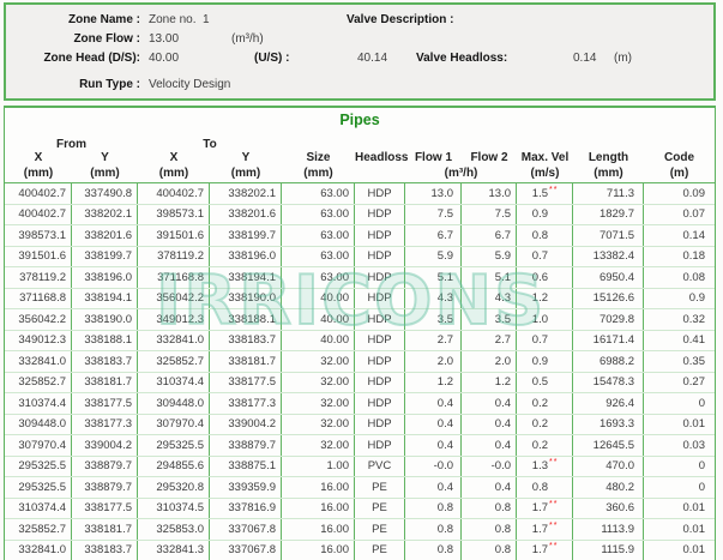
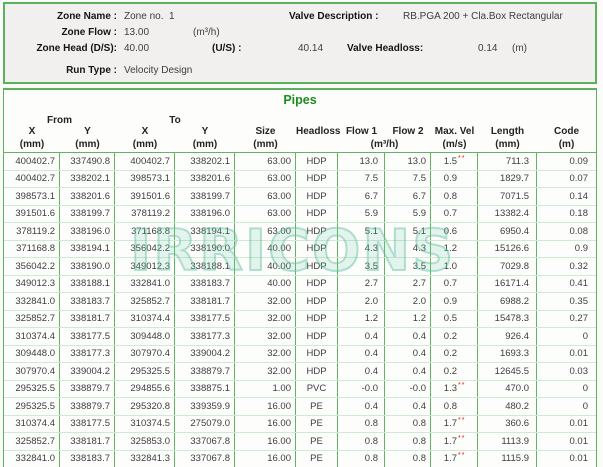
  Zone Name :
  Zone no. 1
  Valve Description :
+ RB.PGA 200 + Cla.Box Rectangular
  Zone Flow :
  13.00
  (m³/h)
  Zone Head (D/S):
  40.00
  (U/S) :
  40.14
  Valve Headloss:
  0.14
  (m)
  Run Type :
  Velocity Design
  Pipes
  From
  To
  X
  Y
  X
  Y
  Size
  Headloss
  Flow 1
  Flow 2
  Max. Vel
  Length
  Code
  (mm)
  (mm)
  (mm)
  (mm)
  (mm)
  (m³/h)
  (m/s)
  (mm)
  (m)
  400402.7
  337490.8
  400402.7
  338202.1
  63.00
  HDP
  13.0
  13.0
  1.5
  711.3
  0.09
  400402.7
  338202.1
  398573.1
  338201.6
  63.00
  HDP
  7.5
  7.5
  0.9
  1829.7
  0.07
  398573.1
  338201.6
  391501.6
  338199.7
  63.00
  HDP
  6.7
  6.7
  0.8
  7071.5
  0.14
  391501.6
  338199.7
  378119.2
  338196.0
  63.00
  HDP
  5.9
  5.9
  0.7
  13382.4
  0.18
  378119.2
  338196.0
  371168.8
  338194.1
  63.00
  HDP
  5.1
  5.1
  0.6
  6950.4
  0.08
  371168.8
  338194.1
  356042.2
  338190.0
  40.00
  HDP
  4.3
  4.3
  1.2
  15126.6
  0.9
  356042.2
  338190.0
  349012.3
  338188.1
  40.00
  HDP
  3.5
  3.5
  1.0
  7029.8
  0.32
  349012.3
  338188.1
  332841.0
  338183.7
  40.00
  HDP
  2.7
  2.7
  0.7
  16171.4
  0.41
  332841.0
  338183.7
  325852.7
  338181.7
  32.00
  HDP
  2.0
  2.0
  0.9
  6988.2
  0.35
  325852.7
  338181.7
  310374.4
  338177.5
  32.00
  HDP
  1.2
  1.2
  0.5
  15478.3
  0.27
  310374.4
  338177.5
  309448.0
  338177.3
  32.00
  HDP
  0.4
  0.4
  0.2
  926.4
  0
  309448.0
  338177.3
  307970.4
  339004.2
  32.00
  HDP
  0.4
  0.4
  0.2
  1693.3
  0.01
  307970.4
  339004.2
  295325.5
  338879.7
  32.00
  HDP
  0.4
  0.4
  0.2
  12645.5
  0.03
  295325.5
  338879.7
  294855.6
  338875.1
  1.00
  PVC
  -0.0
  -0.0
  1.3
  470.0
  0
  295325.5
  338879.7
  295320.8
  339359.9
  16.00
  PE
  0.4
  0.4
  0.8
  480.2
  0
  310374.4
  338177.5
  310374.5
- 337816.9
+ 275079.0
  16.00
  PE
  0.8
  0.8
  1.7
  360.6
  0.01
  325852.7
  338181.7
  325853.0
  337067.8
  16.00
  PE
  0.8
  0.8
  1.7
  1113.9
  0.01
  332841.0
  338183.7
  332841.3
  337067.8
  16.00
  PE
  0.8
  0.8
  1.7
  1115.9
  0.01
  IRRICONS
